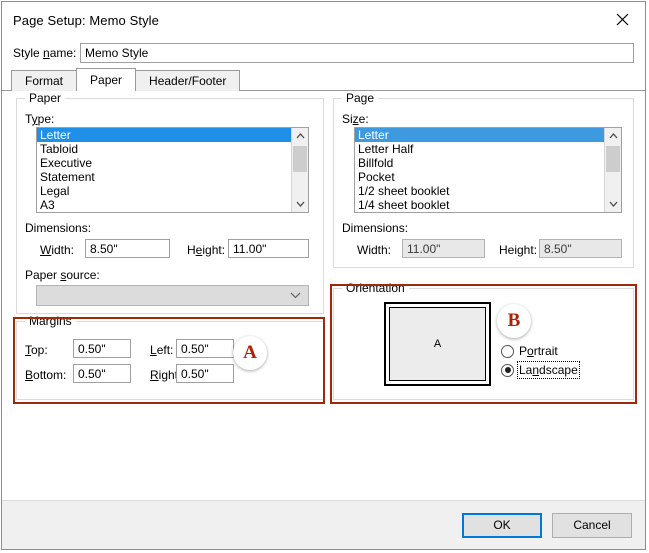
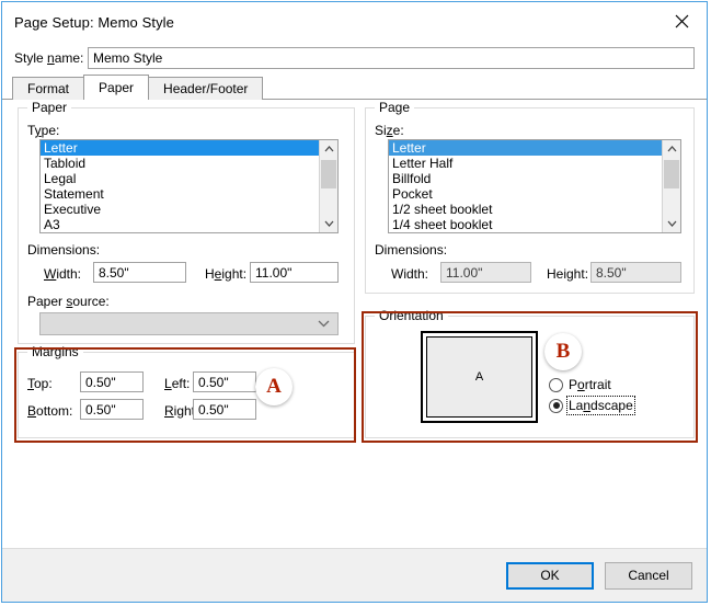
  Page Setup: Memo Style
  Style name:
  Memo Style
  Format
  Paper
  Header/Footer
  Paper
  Type:
  Letter
  Tabloid
- Executive
+ Legal
  Statement
- Legal
+ Executive
  A3
  Dimensions:
  Width:
  8.50"
  Height:
  11.00"
  Paper source:
  Page
  Size:
  Letter
  Letter Half
  Billfold
  Pocket
  1/2 sheet booklet
  1/4 sheet booklet
  Dimensions:
  Width:
  11.00"
  Height:
  8.50"
  Margins
  Top:
  0.50"
  Left:
  0.50"
  Bottom:
  0.50"
  0.50"
  A
  Orientation
  A
  B
  Portrait
  Landscape
  OK
  Cancel
